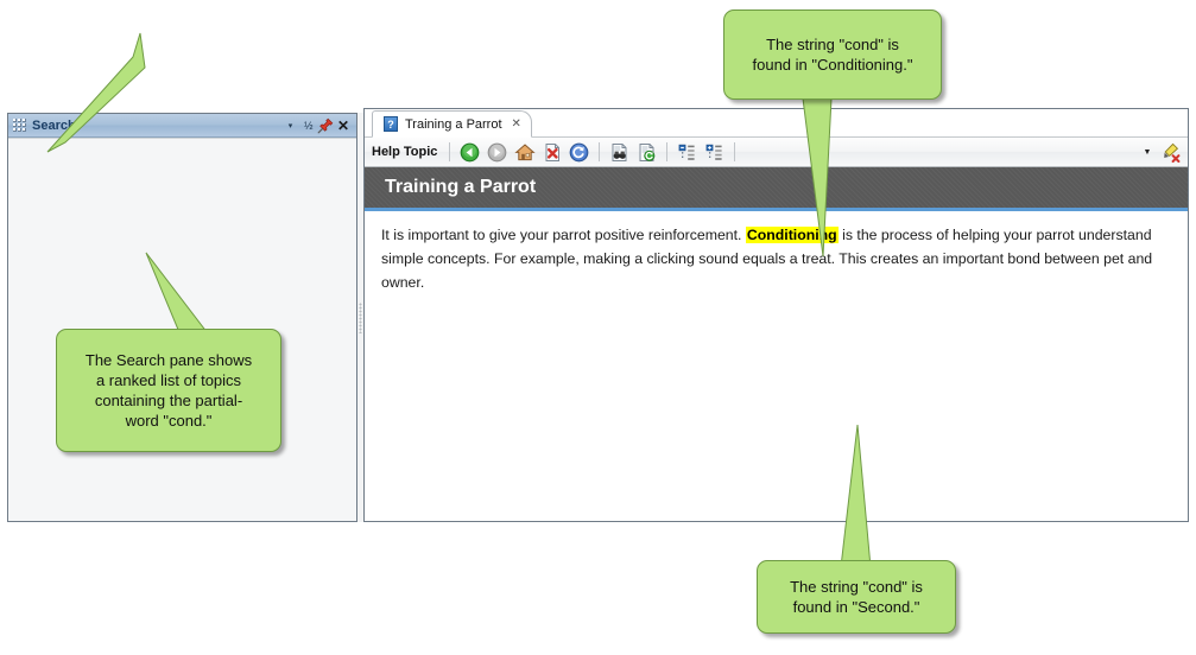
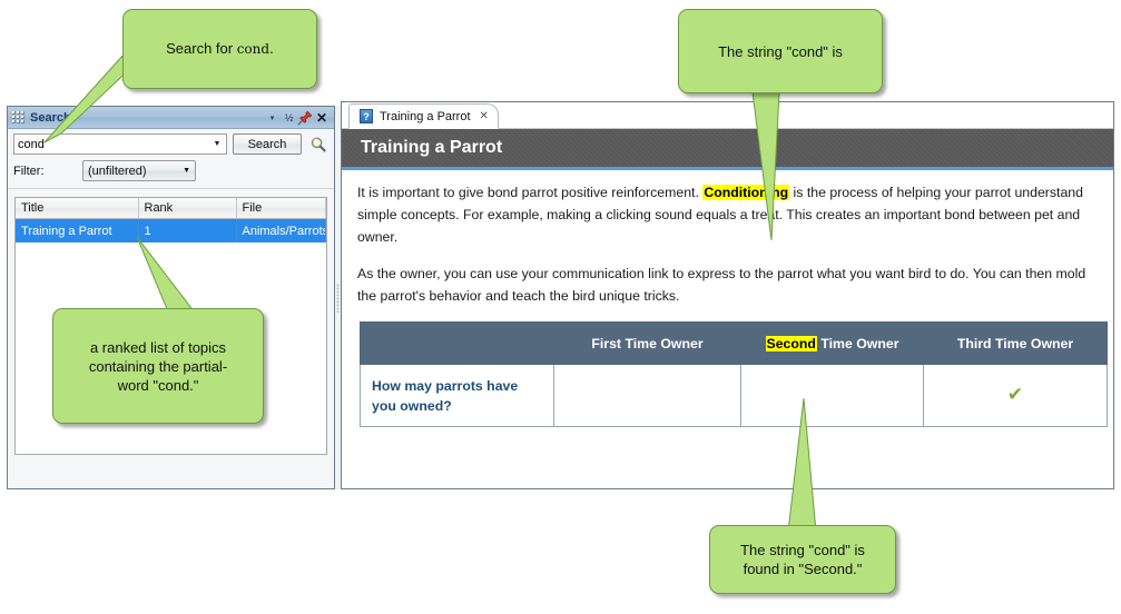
  Searc
  ½
  ✕
+ cond
+ Search
+ Filter:
+ (unfiltered)
+ Title	Rank	File
+ Training a Parrot	1	Animals/Parrots
  ?
  Training a Parrot
  ✕
- Help Topic
  Training a Parrot
- It is important to give your parrot positive reinforcement. Conditionig is the process of helping your parrot understand simple concepts. For example, making a clicking sound equals a treat. This creates an important bond between pet and owner.
+ It is important to give bond parrot positive reinforcement. Conditionng is the process of helping your parrot understand simple concepts. For example, making a clicking sound equals a tret. This creates an important bond between pet and owner.
+ As the owner, you can use your communication link to express to the parrot what you want bird to do. You can then mold the parrot's behavior and teach the bird unique tricks.
+ 	First Time Owner	Second Time Owner	Third Time Owner
+ How may parrots have you owned?			✔
+ Search for cond.
  The string "cond" is
- found in "Conditioning."
- The Search pane shows
  a ranked list of topics
  containing the partial-
  word "cond."
  The string "cond" is
  found in "Second."
